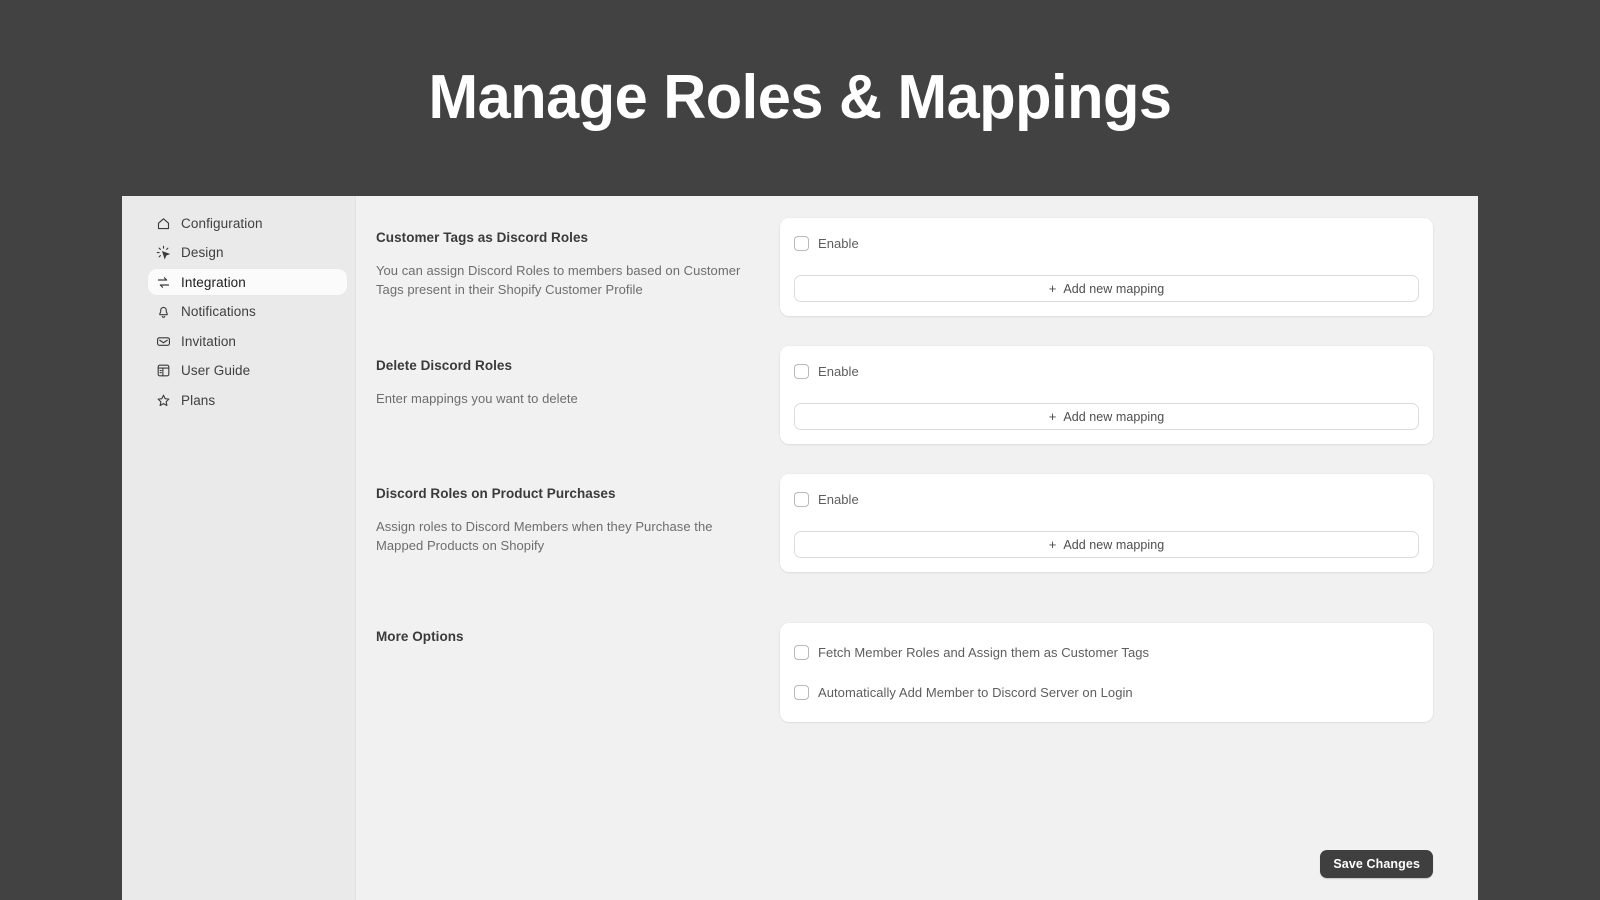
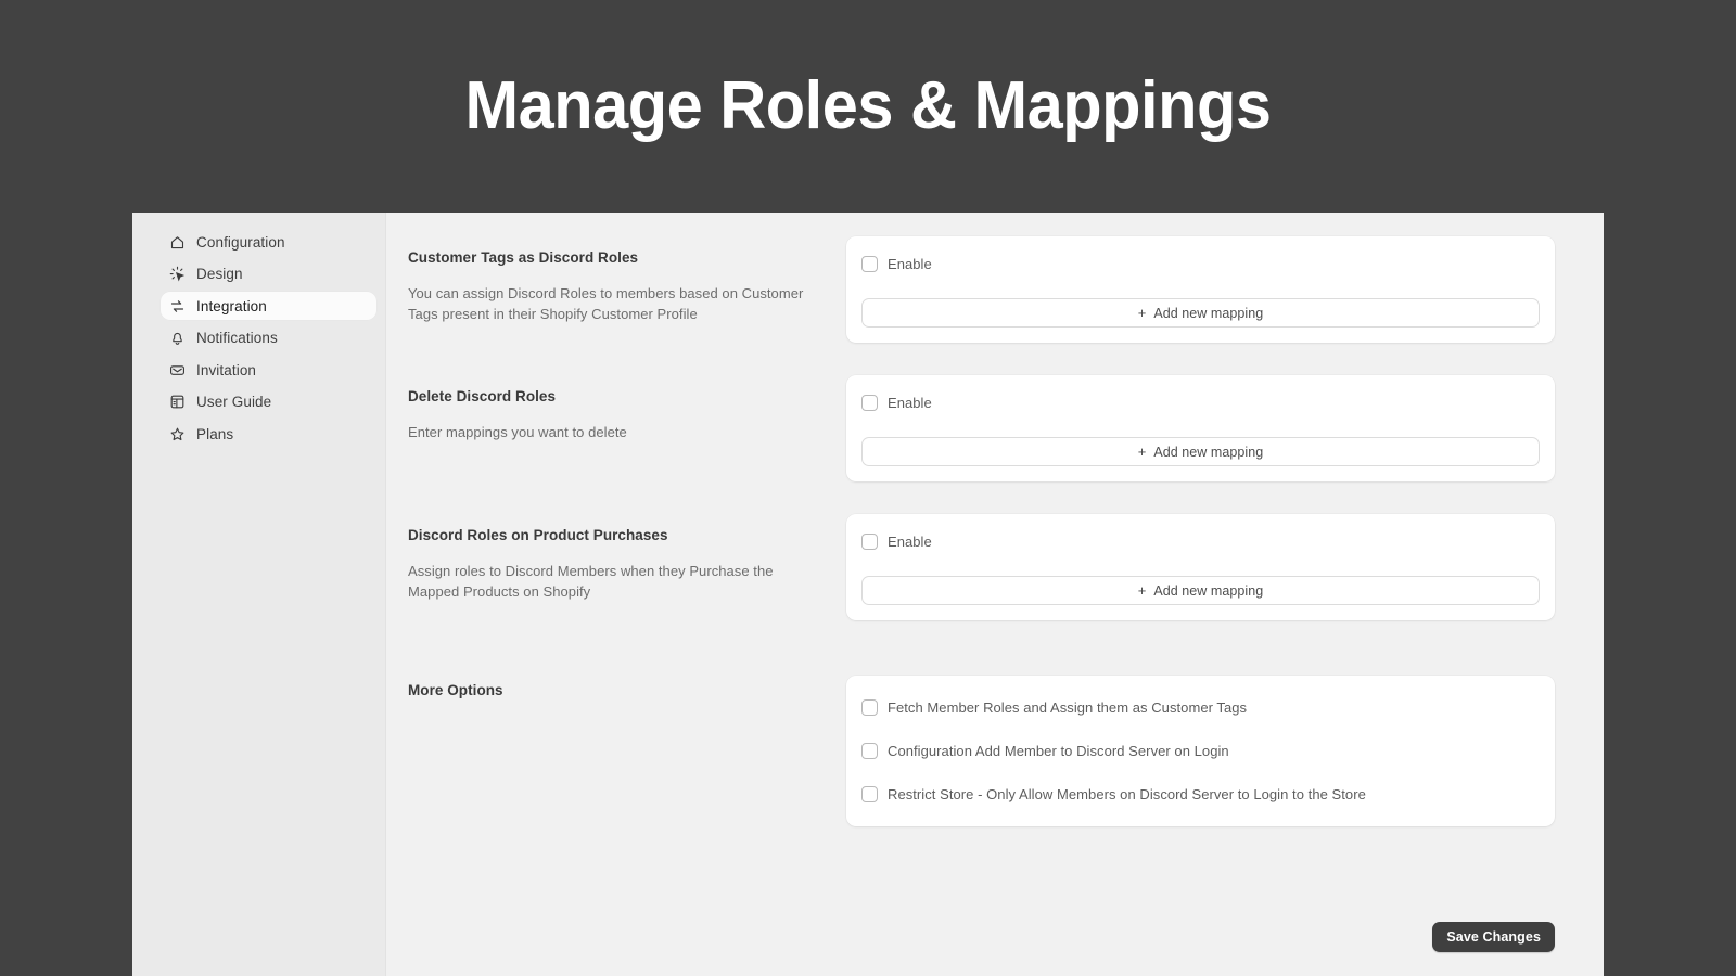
  Manage Roles & Mappings
  Configuration
  Design
  Integration
  Notifications
  Invitation
  User Guide
  Plans
  Customer Tags as Discord Roles
  You can assign Discord Roles to members based on Customer Tags present in their Shopify Customer Profile
  Enable
  +
  Add new mapping
  Delete Discord Roles
  Enter mappings you want to delete
  Enable
  +
  Add new mapping
  Discord Roles on Product Purchases
  Assign roles to Discord Members when they Purchase the Mapped Products on Shopify
  Enable
  +
  Add new mapping
  More Options
  Fetch Member Roles and Assign them as Customer Tags
- Automatically Add Member to Discord Server on Login
+ Configuration Add Member to Discord Server on Login
+ Restrict Store - Only Allow Members on Discord Server to Login to the Store
  Save Changes
